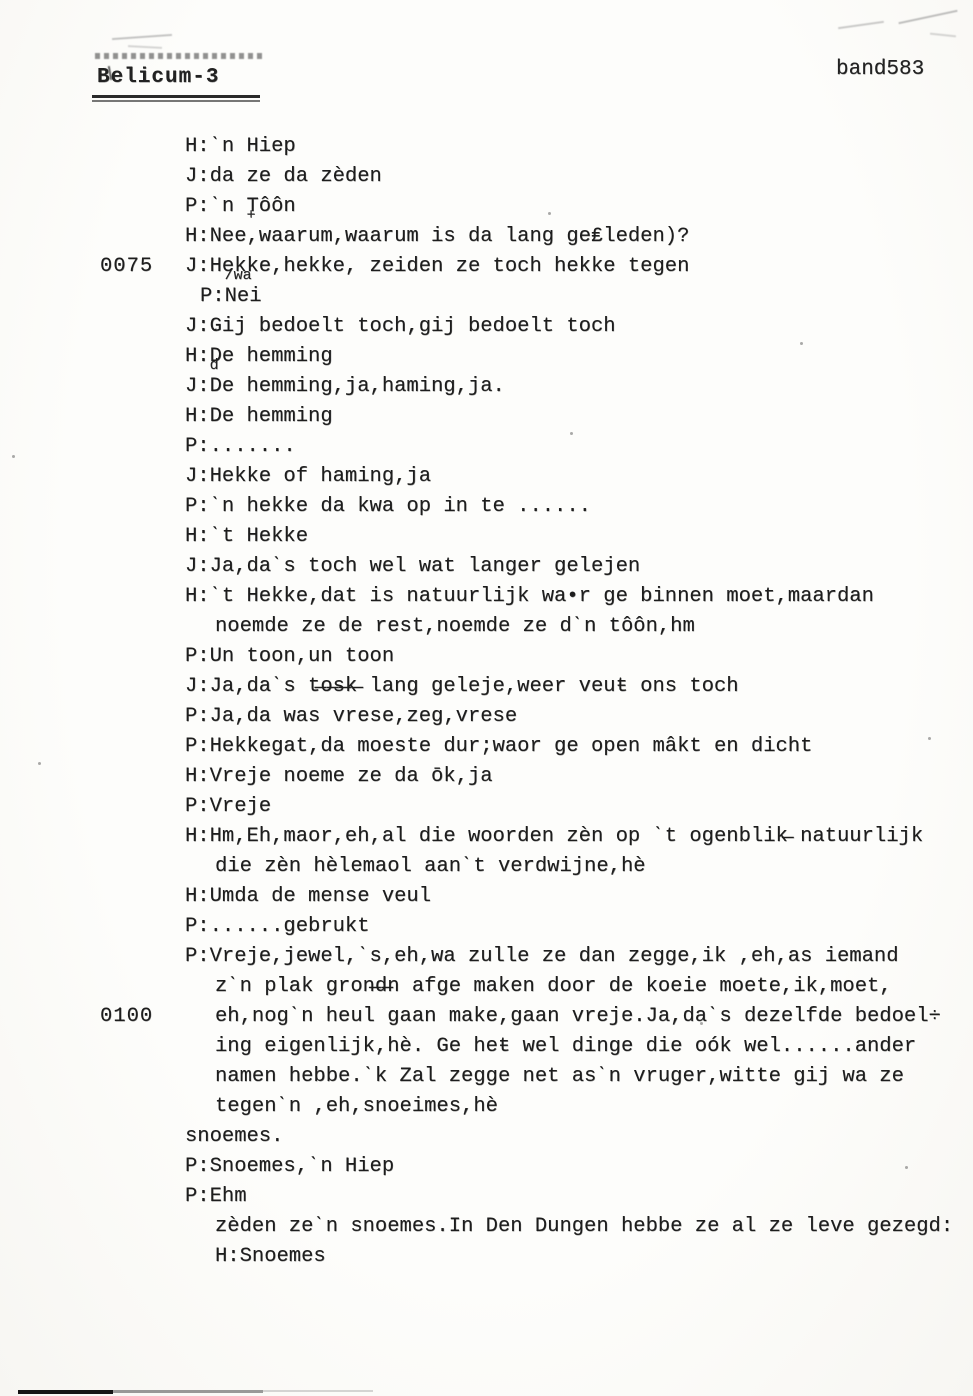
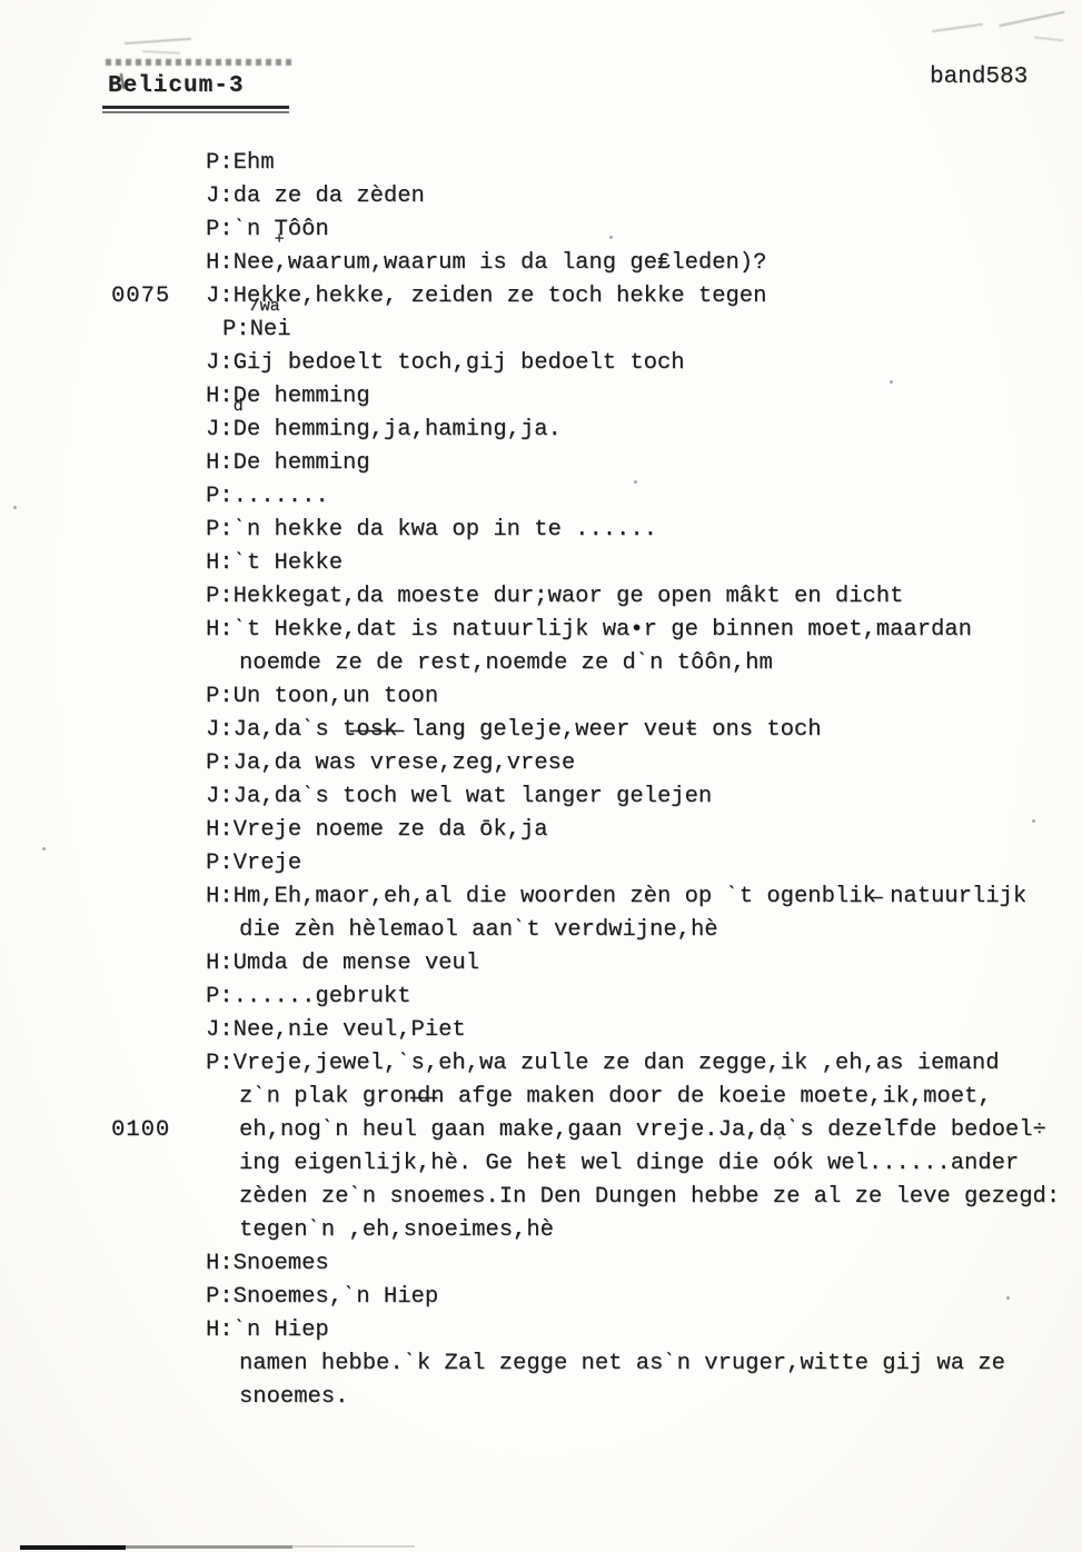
  Belicum-3
  band583
- H:ˋn Hiep
+ P:Ehm
  J:da ze da zèden
  P:ˋn Tôôn
  H:Nee,waarum,waarum is da lang ge₤leden)?
  +
  0075
  J:Hekke,hekke, zeiden ze toch hekke tegen
  P:Nei
  /wa
  J:Gij bedoelt toch,gij bedoelt toch
  H:De hemming
  ˇ
  J:De hemming,ja,haming,ja.
  d
  H:De hemming
  P:.......
- J:Hekke of haming,ja
  P:ˋn hekke da kwa op in te ......
  H:ˋt Hekke
- J:Ja,daˋs toch wel wat langer gelejen
+ P:Hekkegat,da moeste dur;waor ge open mâkt en dicht
  H:ˋt Hekke,dat is natuurlijk wa•r ge binnen moet,maardan
  noemde ze de rest,noemde ze dˋn tôôn,hm
  P:Un toon,un toon
  J:Ja,daˋs t̶o̶s̶k̶ lang geleje,weer veuŧ ons toch
  P:Ja,da was vrese,zeg,vrese
- P:Hekkegat,da moeste dur;waor ge open mâkt en dicht
+ J:Ja,daˋs toch wel wat langer gelejen
  H:Vreje noeme ze da ōk,ja
  P:Vreje
  H:Hm,Eh,maor,eh,al die woorden zèn op ˋt ogenblik̶ natuurlijk
  die zèn hèlemaol aanˋt verdwijne,hè
  H:Umda de mense veul
  P:......gebrukt
+ J:Nee,nie veul,Piet
  P:Vreje,jewel,ˋs,eh,wa zulle ze dan zegge,ik ,eh,as iemand
  zˋn plak gron̶d̶n afge maken door de koeie moete,ik,moet,
  0100
  eh,nogˋn heul gaan make,gaan vreje.Ja,daˋs dezelfde bedoel÷
  ing eigenlijk,hè. Ge heŧ wel dinge die oók wel......ander
- namen hebbe.ˋk Zal zegge net asˋn vruger,witte gij wa ze
+ zèden zeˋn snoemes.In Den Dungen hebbe ze al ze leve gezegd:
  tegenˋn ,eh,snoeimes,hè
- snoemes.
+ H:Snoemes
  P:Snoemes,ˋn Hiep
- P:Ehm
+ H:ˋn Hiep
- zèden zeˋn snoemes.In Den Dungen hebbe ze al ze leve gezegd:
+ namen hebbe.ˋk Zal zegge net asˋn vruger,witte gij wa ze
- H:Snoemes
+ snoemes.
